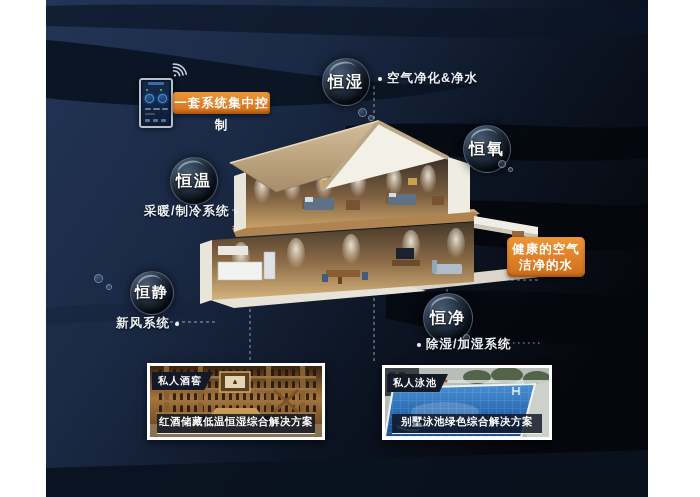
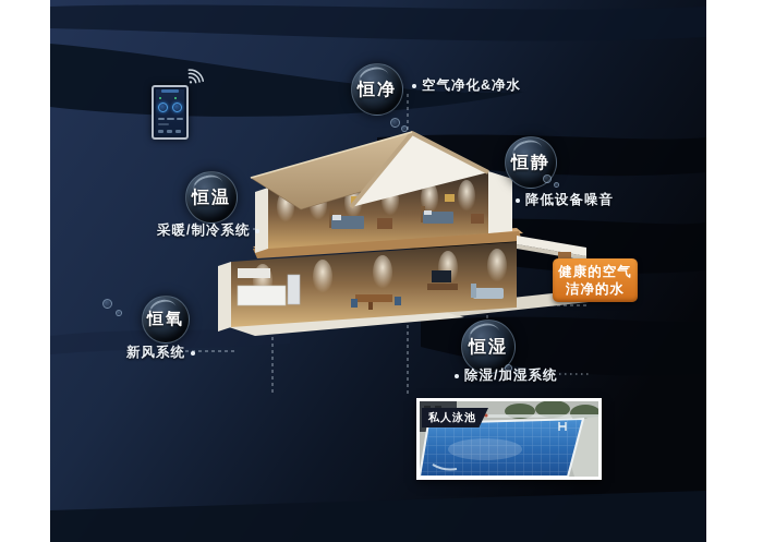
- 一套系统集中控制
- 恒湿
+ 恒净
- 恒氧
+ 恒静
  恒温
- 恒静
+ 恒氧
- 恒净
+ 恒湿
  空气净化&净水
+ 降低设备噪音
  采暖/制冷系统
  新风系统
  除湿/加湿系统
  健康的空气
  洁净的水
- 私人酒窖
- 红酒储藏低温恒湿综合解决方案
  私人泳池
- 别墅泳池绿色综合解决方案
